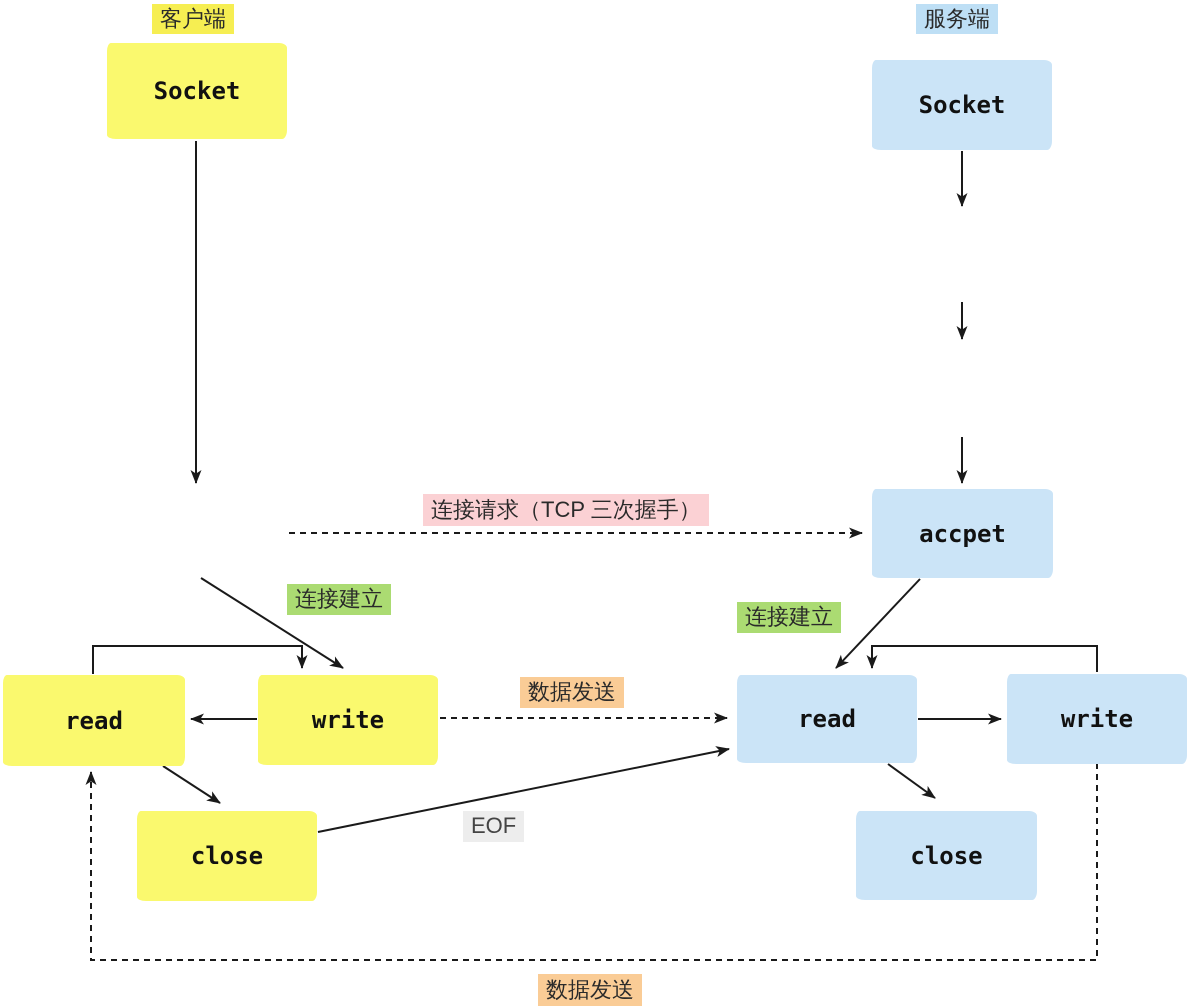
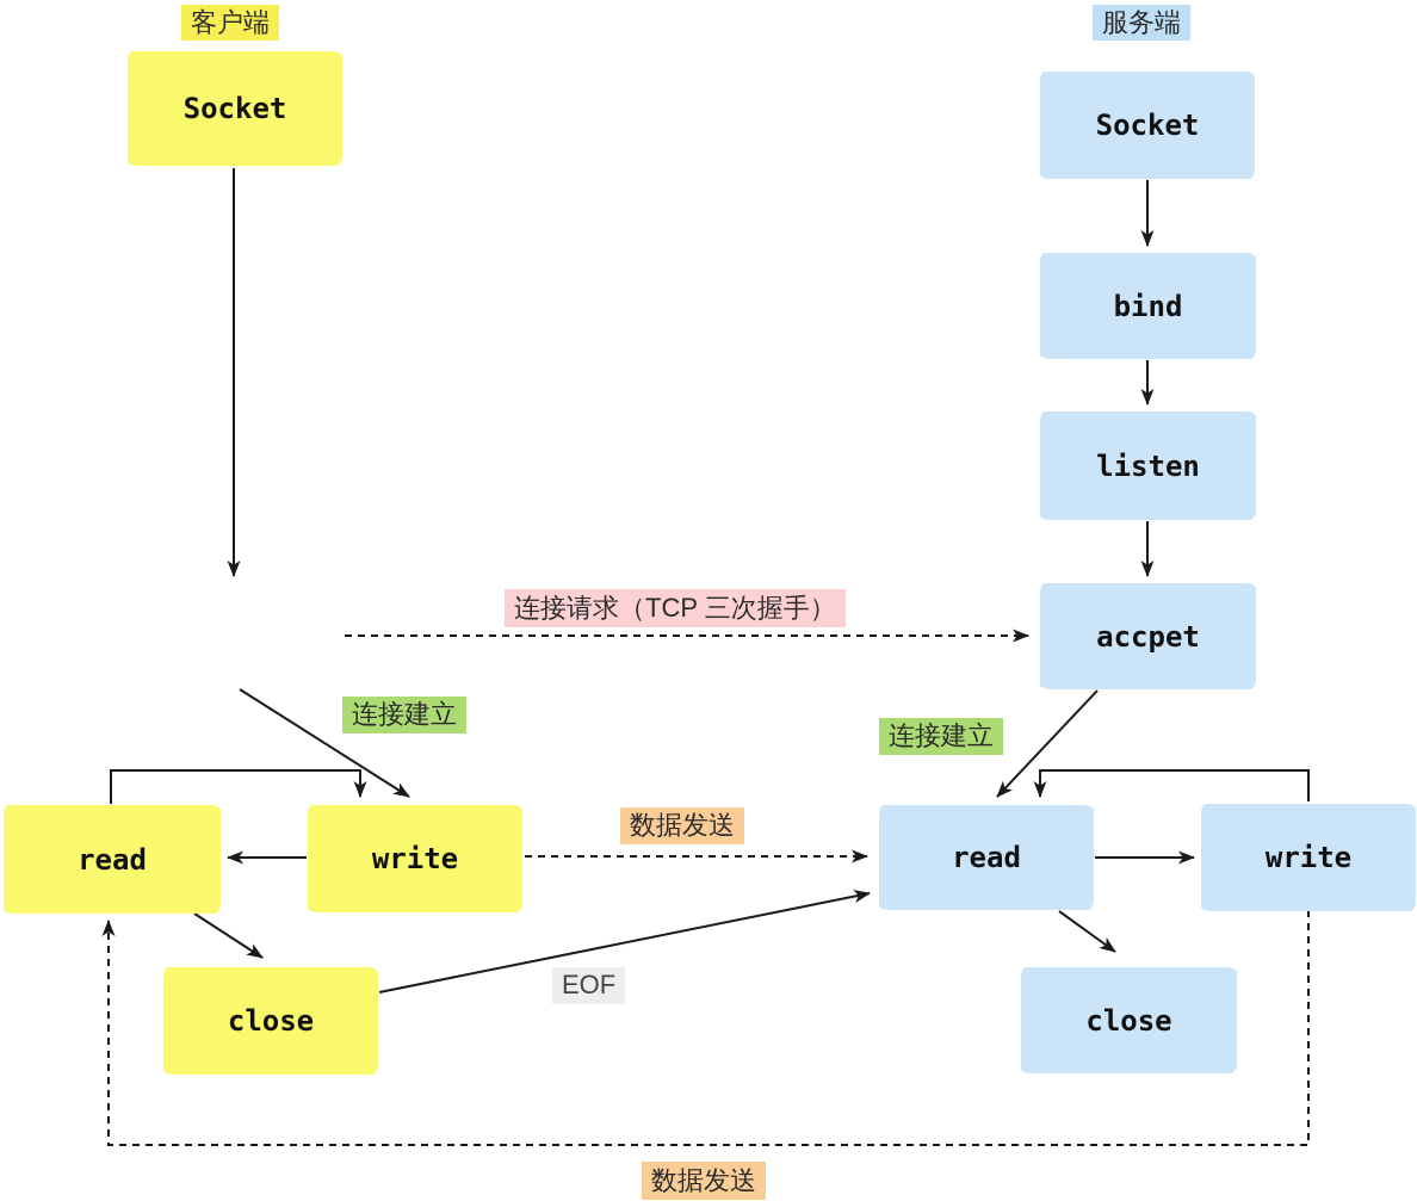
  客户端
  服务端
  Socket
  read
  write
  close
  Socket
+ bind
+ listen
  accpet
  read
  write
  close
  连接请求（TCP 三次握手）
  连接建立
  连接建立
  数据发送
  EOF
  数据发送
